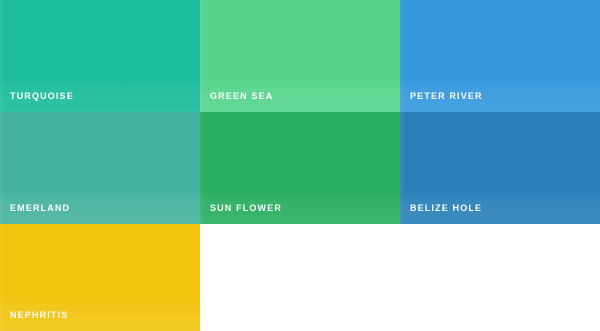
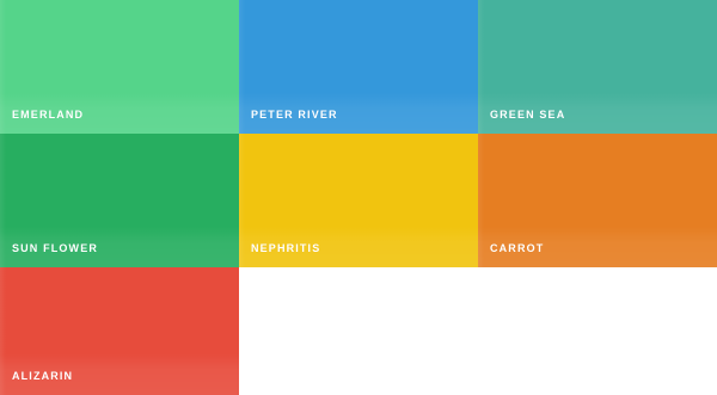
- TURQUOISE
- GREEN SEA
+ EMERLAND
  PETER RIVER
- EMERLAND
+ GREEN SEA
  SUN FLOWER
- BELIZE HOLE
  NEPHRITIS
+ CARROT
+ ALIZARIN
